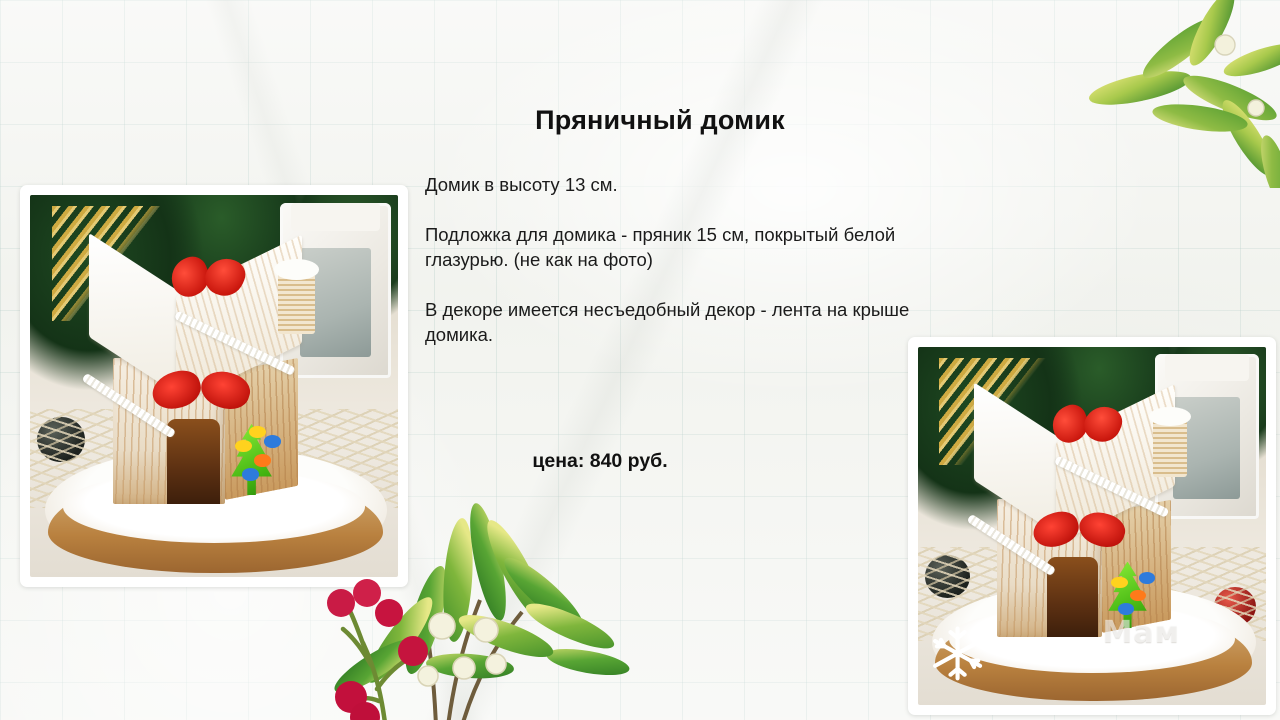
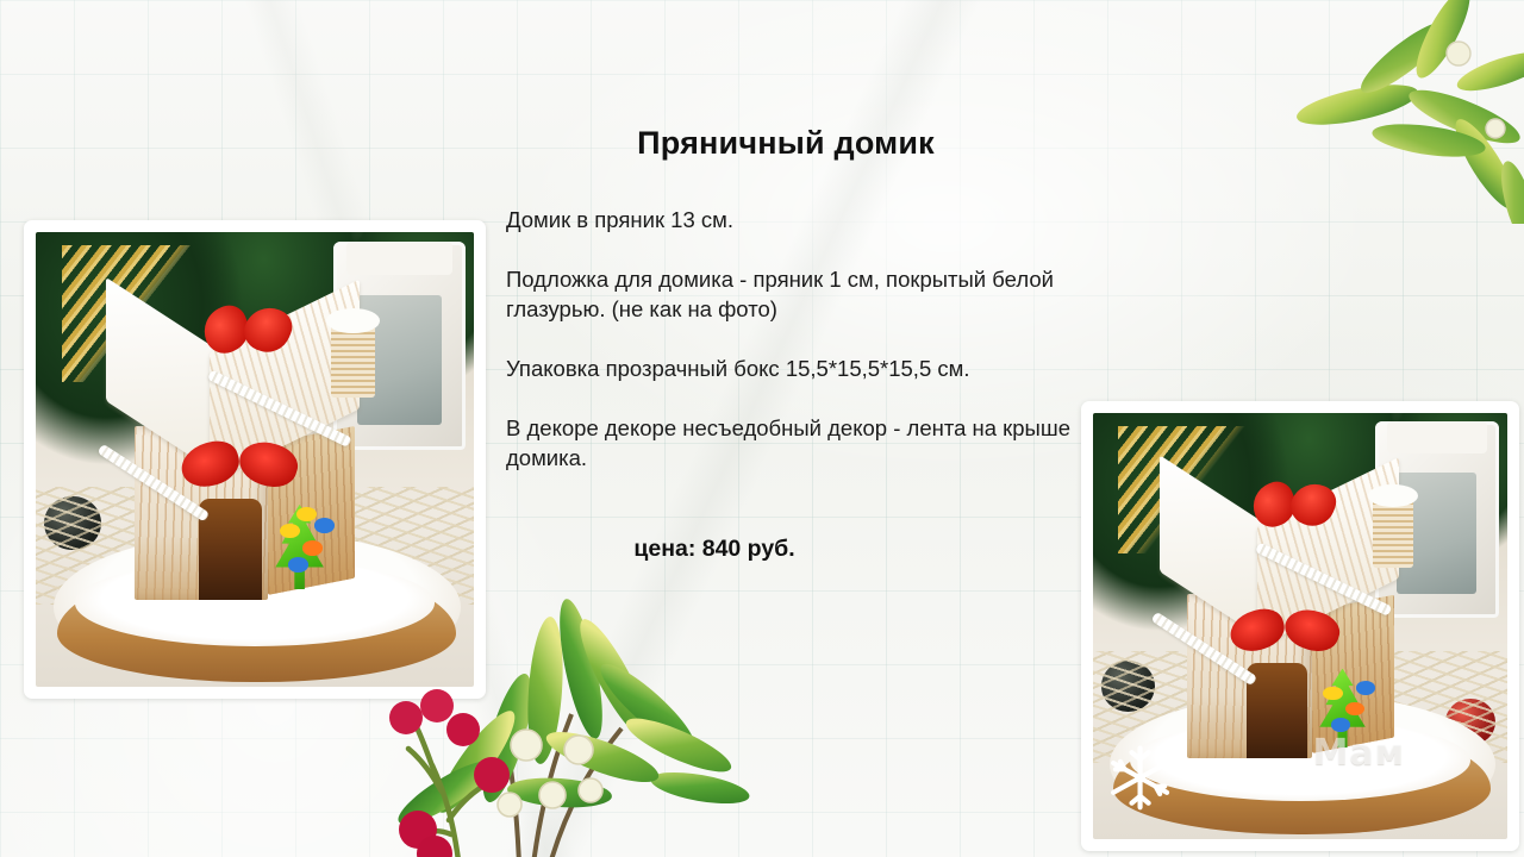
  Мам
  Пряничный домик
- Домик в высоту 13 см.
+ Домик в пряник 13 см.
- Подложка для домика - пряник 15 см, покрытый белой глазурью. (не как на фото)
+ Подложка для домика - пряник 1 см, покрытый белой глазурью. (не как на фото)
+ Упаковка прозрачный бокс 15,5*15,5*15,5 см.
- В декоре имеется несъедобный декор - лента на крыше домика.
+ В декоре декоре несъедобный декор - лента на крыше домика.
  цена: 840 руб.
